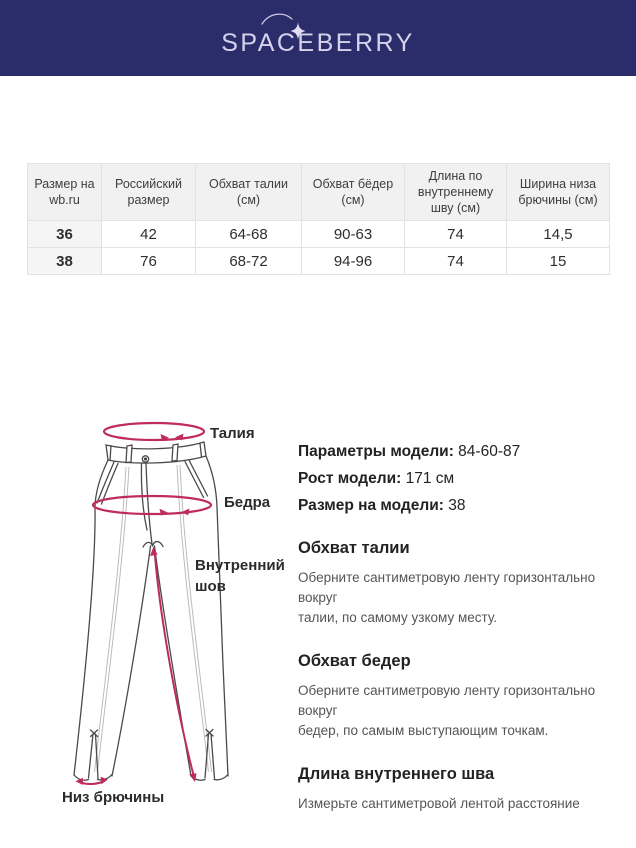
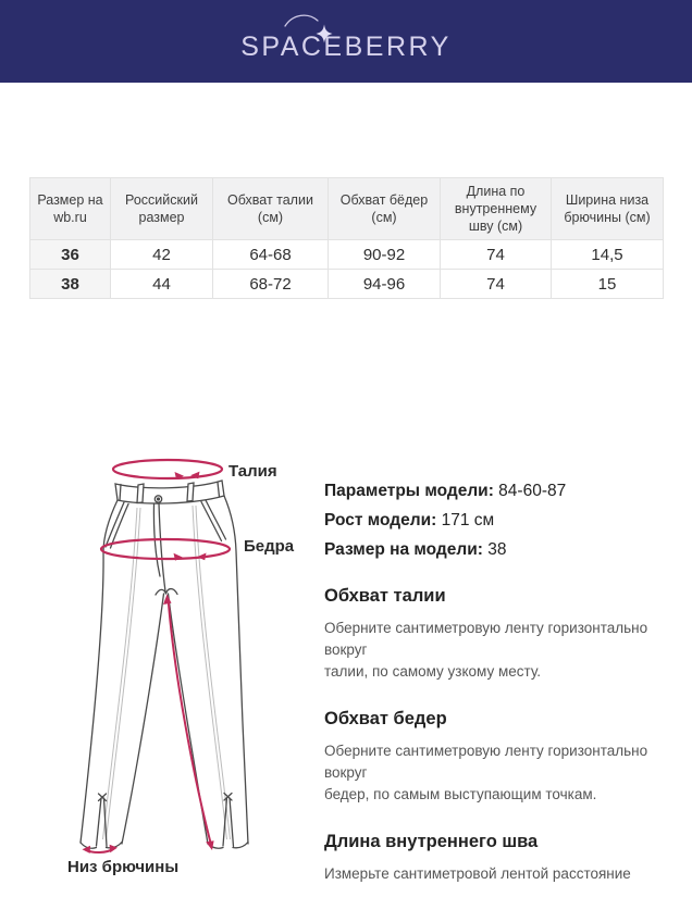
  SPACEBERRY
  Размер на wb.ru	Российский размер	Обхват талии (см)	Обхват бёдер (см)	Длина по внутреннему шву (см)	Ширина низа брючины (см)
- 36	42	64-68	90-63	74	14,5
+ 36	42	64-68	90-92	74	14,5
- 38	76	68-72	94-96	74	15
+ 38	44	68-72	94-96	74	15
  Талия
  Бедра
- Внутренний шов
  Низ брючины
  Параметры модели: 84-60-87
  Рост модели: 171 см
  Размер на модели: 38
  Обхват талии
  Оберните сантиметровую ленту горизонтально вокруг
  талии, по самому узкому месту.
  Обхват бедер
  Оберните сантиметровую ленту горизонтально вокруг
  бедер, по самым выступающим точкам.
  Длина внутреннего шва
  Измерьте сантиметровой лентой расстояние
